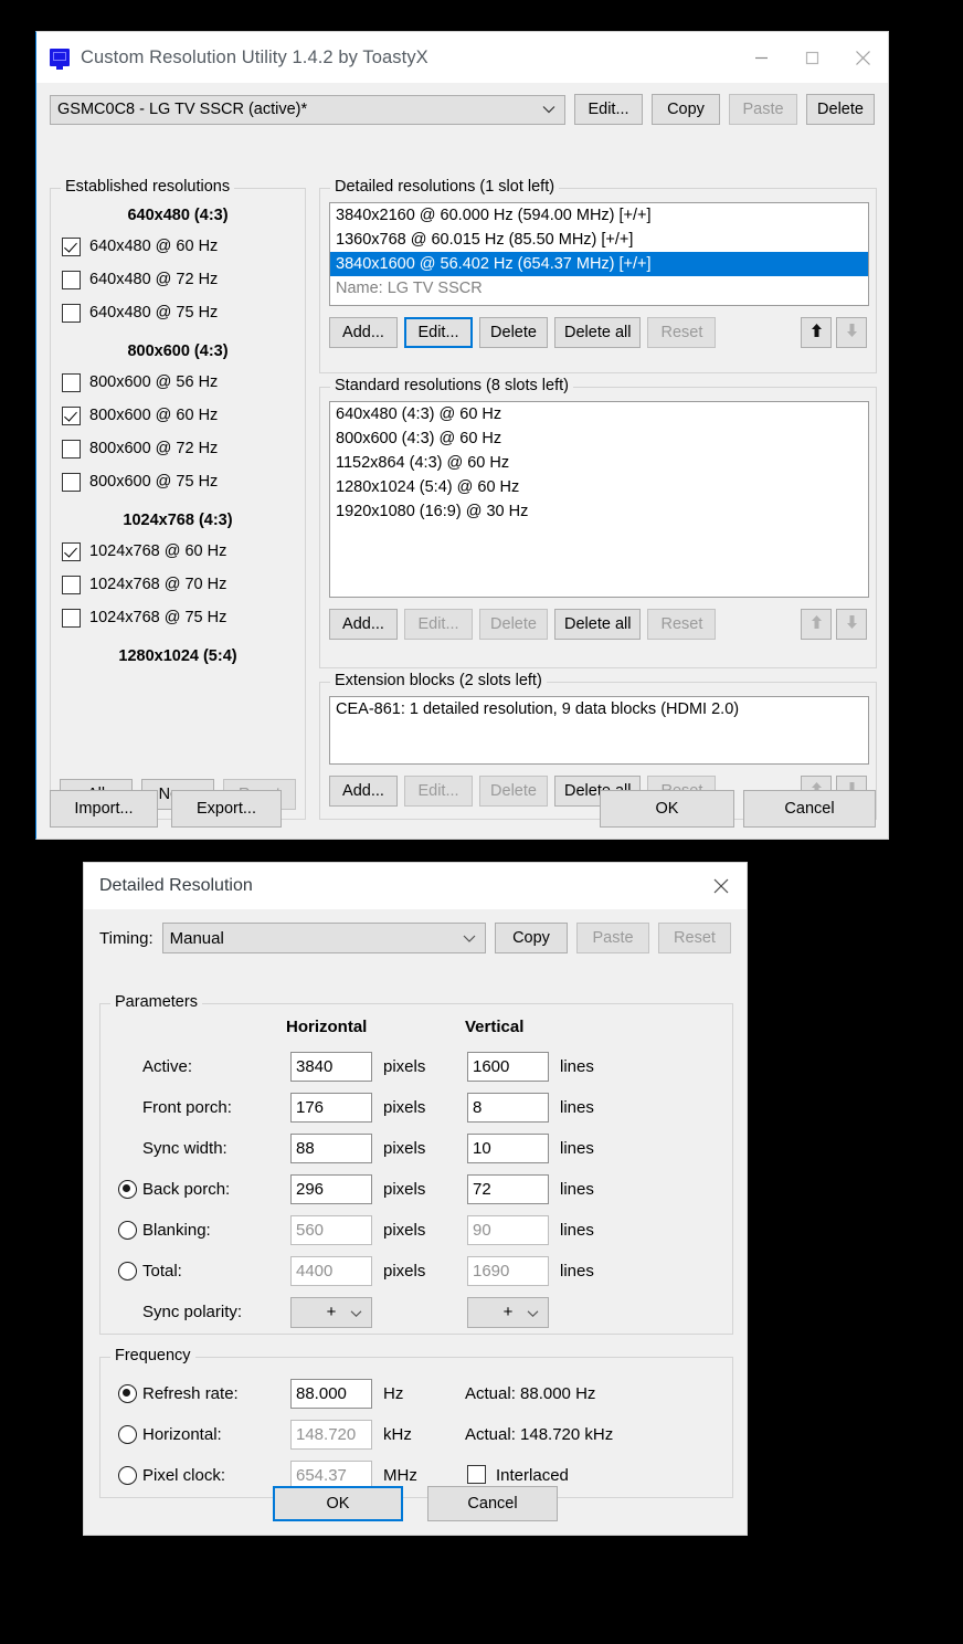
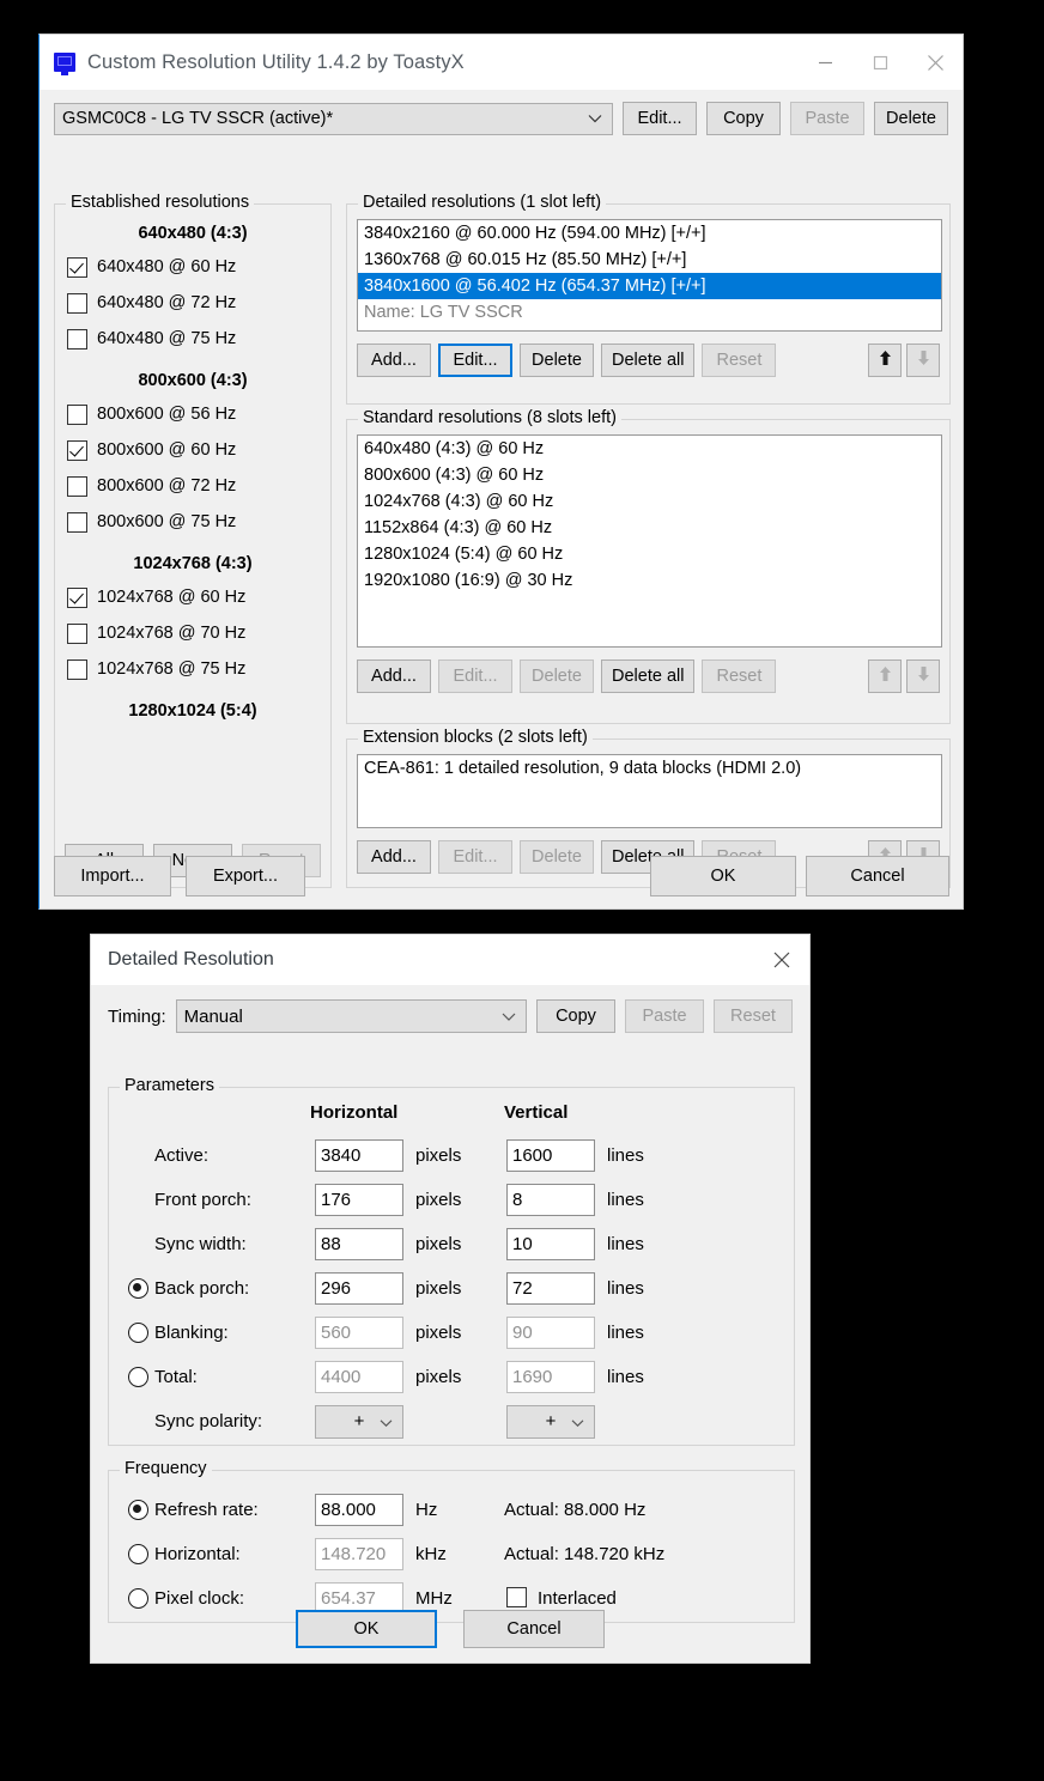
  Custom Resolution Utility 1.4.2 by ToastyX
  GSMC0C8 - LG TV SSCR (active)*
  Edit...
  Copy
  Paste
  Delete
  Established resolutions
  640x480 (4:3)
  640x480 @ 60 Hz
  640x480 @ 72 Hz
  640x480 @ 75 Hz
  800x600 (4:3)
  800x600 @ 56 Hz
  800x600 @ 60 Hz
  800x600 @ 72 Hz
  800x600 @ 75 Hz
  1024x768 (4:3)
  1024x768 @ 60 Hz
  1024x768 @ 70 Hz
  1024x768 @ 75 Hz
  1280x1024 (5:4)
  Detailed resolutions (1 slot left)
  3840x2160 @ 60.000 Hz (594.00 MHz) [+/+]
  1360x768 @ 60.015 Hz (85.50 MHz) [+/+]
  3840x1600 @ 56.402 Hz (654.37 MHz) [+/+]
  Name: LG TV SSCR
  Add...
  Edit...
  Delete
  Delete all
  Reset
  Standard resolutions (8 slots left)
  640x480 (4:3) @ 60 Hz
  800x600 (4:3) @ 60 Hz
+ 1024x768 (4:3) @ 60 Hz
  1152x864 (4:3) @ 60 Hz
  1280x1024 (5:4) @ 60 Hz
  1920x1080 (16:9) @ 30 Hz
  Add...
  Edit...
  Delete
  Delete all
  Reset
  Extension blocks (2 slots left)
  CEA-861: 1 detailed resolution, 9 data blocks (HDMI 2.0)
  Add...
  Edit...
  Delete
  Import...
  Export...
  OK
  Cancel
  Detailed Resolution
  Timing:
  Manual
  Copy
  Paste
  Reset
  Parameters
  Horizontal
  Vertical
  Active:
  3840
  pixels
  1600
  lines
  Front porch:
  176
  pixels
  8
  lines
  Sync width:
  88
  pixels
  10
  lines
  Back porch:
  296
  pixels
  72
  lines
  Blanking:
  560
  pixels
  90
  lines
  Total:
  4400
  pixels
  1690
  lines
  Sync polarity:
  +
  +
  Frequency
  Refresh rate:
  88.000
  Hz
  Actual: 88.000 Hz
  Horizontal:
  148.720
  kHz
  Actual: 148.720 kHz
  Pixel clock:
  654.37
  MHz
  Interlaced
  OK
  Cancel
